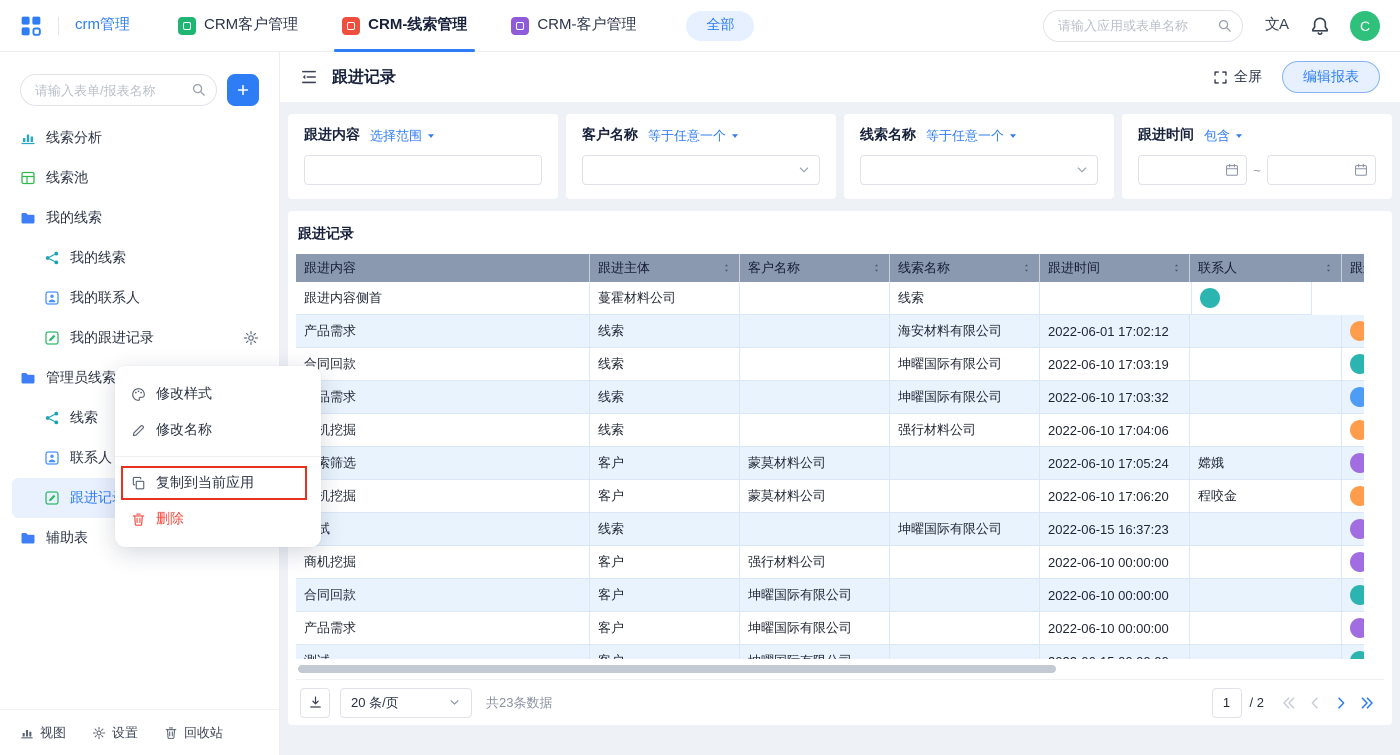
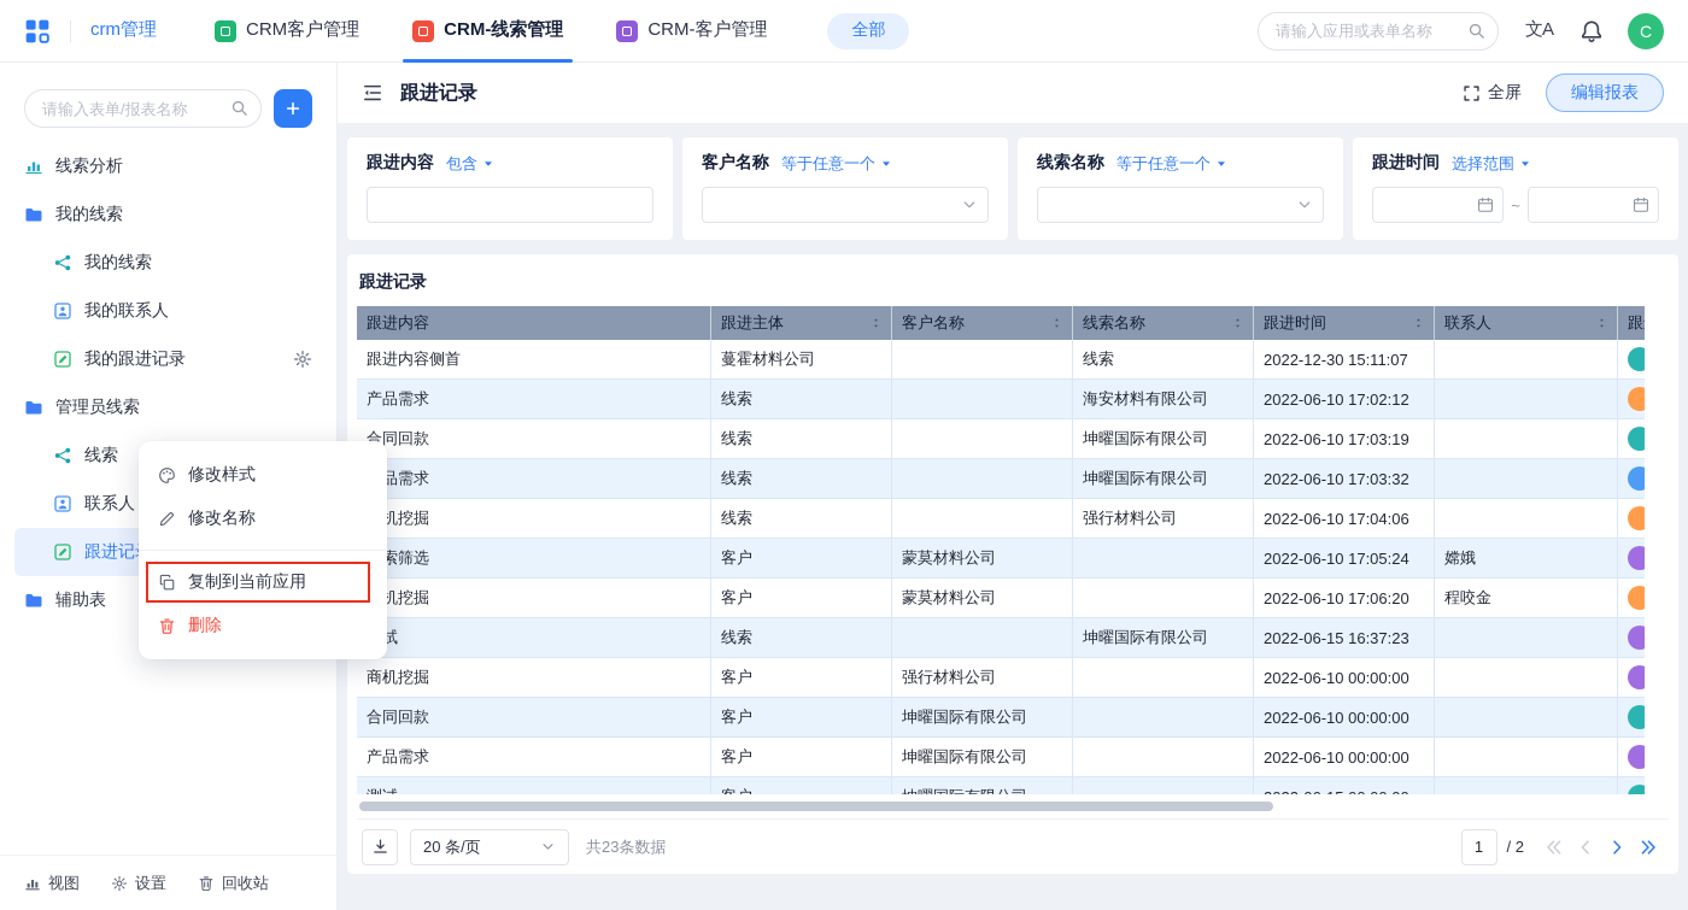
  crm管理
  CRM客户管理
  CRM-线索管理
  CRM-客户管理
  全部
  请输入应用或表单名称
  文A
  C
  请输入表单/报表名称
  线索分析
- 线索池
  我的线索
  我的线索
  我的联系人
  我的跟进记录
  管理员线索
  线索
  联系人
  跟进记
  辅助表
  视图
  设置
  回收站
  跟进记录
  全屏
  编辑报表
  跟进内容
- 选择范围
+ 包含
  客户名称
  等于任意一个
  线索名称
  等于任意一个
  跟进时间
- 包含
+ 选择范围
  ~
  跟进记录
  跟进内容
  跟进主体
  客户名称
  线索名称
  跟进时间
  联系人
  跟进内容侧首
  蔓霍材料公司
  线索
+ 2022-12-30 15:11:07
  产品需求
  线索
  海安材料有限公司
- 2022-06-01 17:02:12
+ 2022-06-10 17:02:12
  合同回款
  线索
  坤曜国际有限公司
  2022-06-10 17:03:19
  品需求
  线索
  坤曜国际有限公司
  2022-06-10 17:03:32
  机挖掘
  线索
  强行材料公司
  2022-06-10 17:04:06
  索筛选
  客户
  蒙莫材料公司
  2022-06-10 17:05:24
  嫦娥
  机挖掘
  客户
  蒙莫材料公司
  2022-06-10 17:06:20
  程咬金
  线索
  坤曜国际有限公司
  2022-06-15 16:37:23
  商机挖掘
  客户
  强行材料公司
  2022-06-10 00:00:00
  合同回款
  客户
  坤曜国际有限公司
  2022-06-10 00:00:00
  产品需求
  客户
  坤曜国际有限公司
  2022-06-10 00:00:00
  20 条/页
  共23条数据
  1
  / 2
  修改样式
  修改名称
  复制到当前应用
  删除
